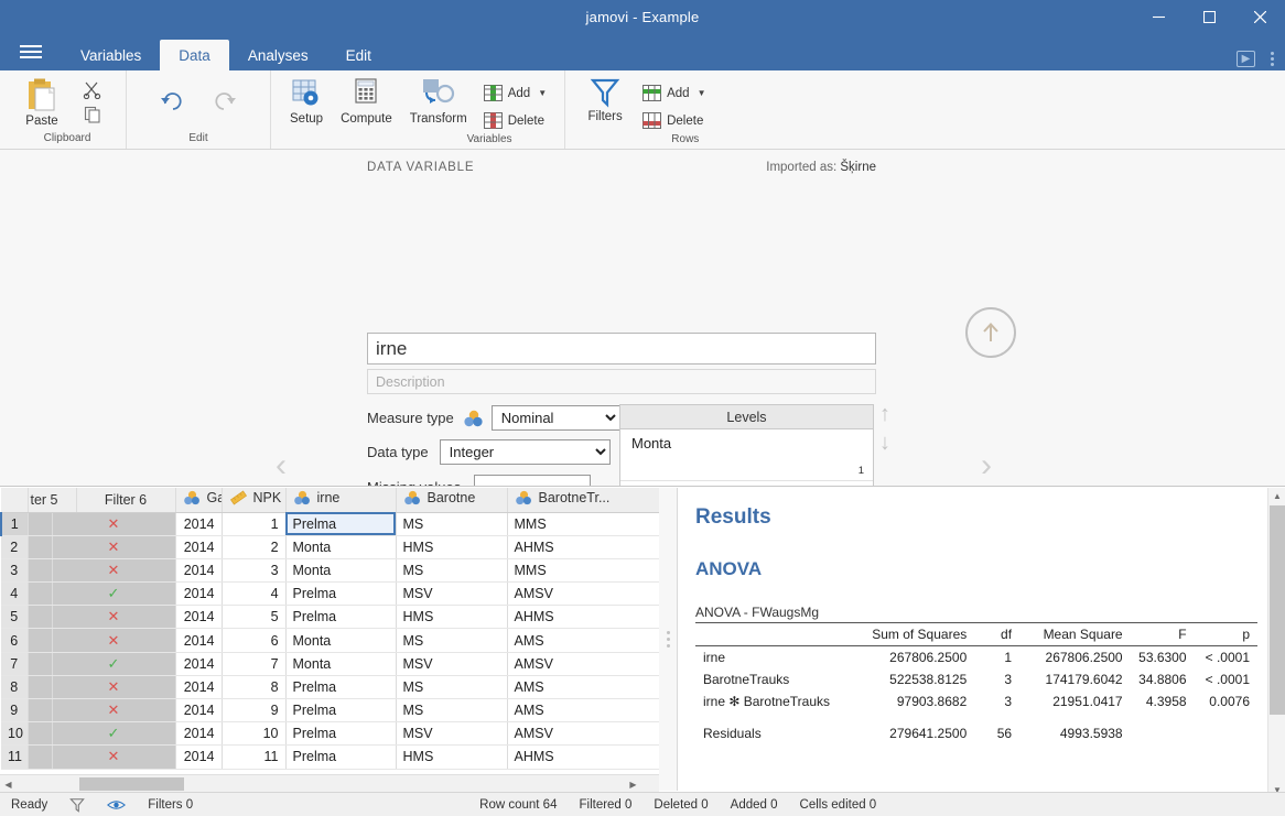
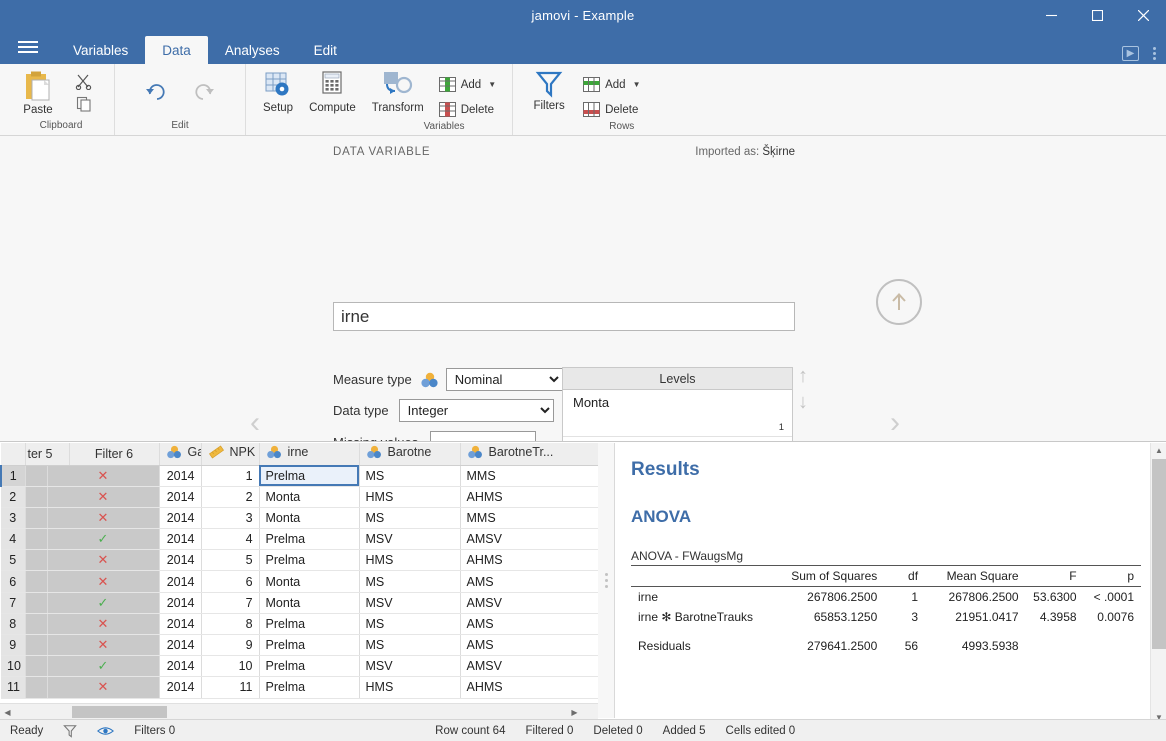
  jamovi - Example
  Variables
  Data
  Analyses
  Edit
  ▶
  Paste
  Clipboard
  Edit
  Setup
  Compute
  Transform
  Add
  ▼
  Delete
  Variables
  Filters
  Add
  ▼
  Delete
  Rows
  DATA VARIABLE
  Imported as: Šķirne
  irne
- Description
  Measure type
  Nominal
  Data type
  Integer
  Levels
  Monta
  1
  ↑
  ↓
  ‹
  ›
  	ter 5	Filter 6	G	NPK	irne	Barotne	BarotneTr...
  1		✕	2014	1	Prelma	MS	MMS
  2		✕	2014	2	Monta	HMS	AHMS
  3		✕	2014	3	Monta	MS	MMS
  4		✓	2014	4	Prelma	MSV	AMSV
  5		✕	2014	5	Prelma	HMS	AHMS
  6		✕	2014	6	Monta	MS	AMS
  7		✓	2014	7	Monta	MSV	AMSV
  8		✕	2014	8	Prelma	MS	AMS
  9		✕	2014	9	Prelma	MS	AMS
  10		✓	2014	10	Prelma	MSV	AMSV
  11		✕	2014	11	Prelma	HMS	AHMS
  ◀
  ▶
  Results
  ANOVA
  ANOVA - FWaugsMg
  	Sum of Squares	df	Mean Square	F	p
  irne	267806.2500	1	267806.2500	53.6300	< .0001
- BarotneTrauks	522538.8125	3	174179.6042	34.8806	< .0001
- irne ✻ BarotneTrauks	97903.8682	3	21951.0417	4.3958	0.0076
+ irne ✻ BarotneTrauks	65853.1250	3	21951.0417	4.3958	0.0076
  Residuals	279641.2500	56	4993.5938
  ▲
  ▼
  Ready
  Filters 0
  Row count 64
  Filtered 0
  Deleted 0
- Added 0
+ Added 5
  Cells edited 0
